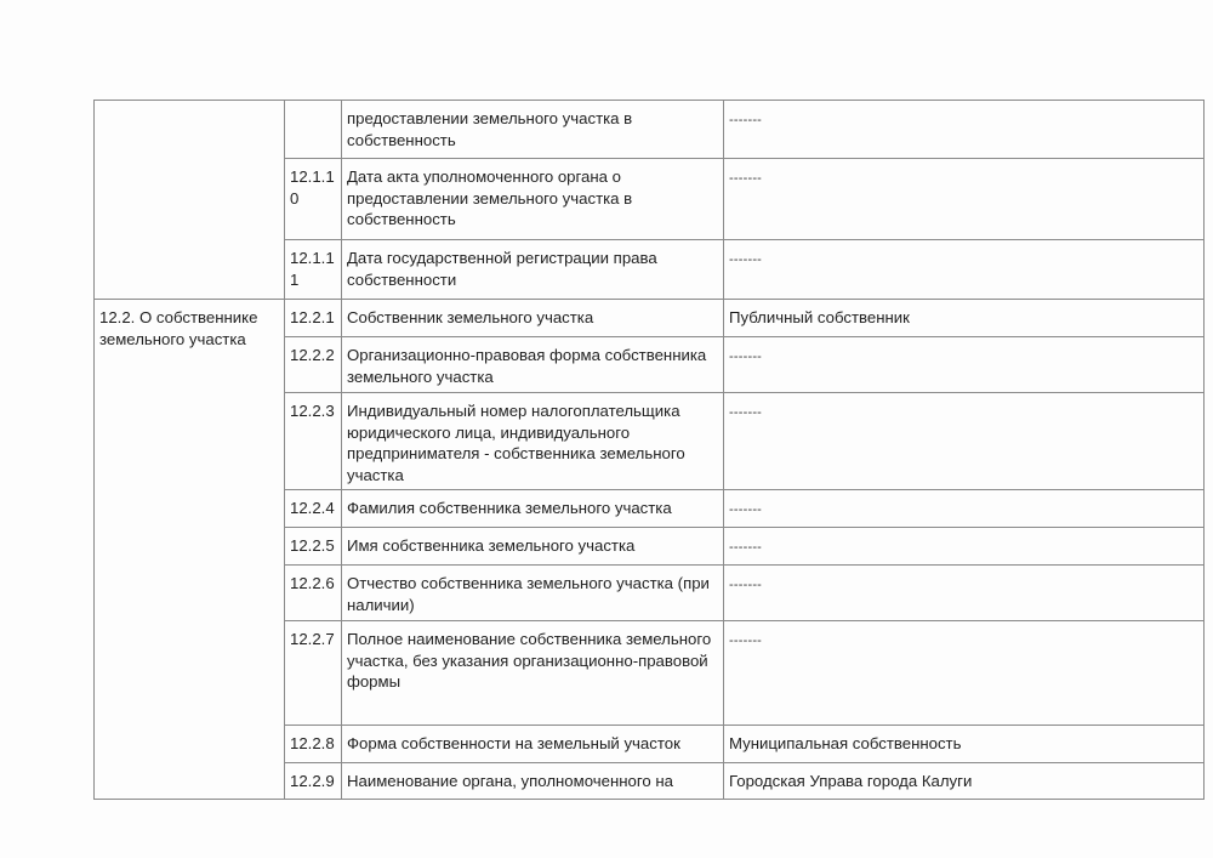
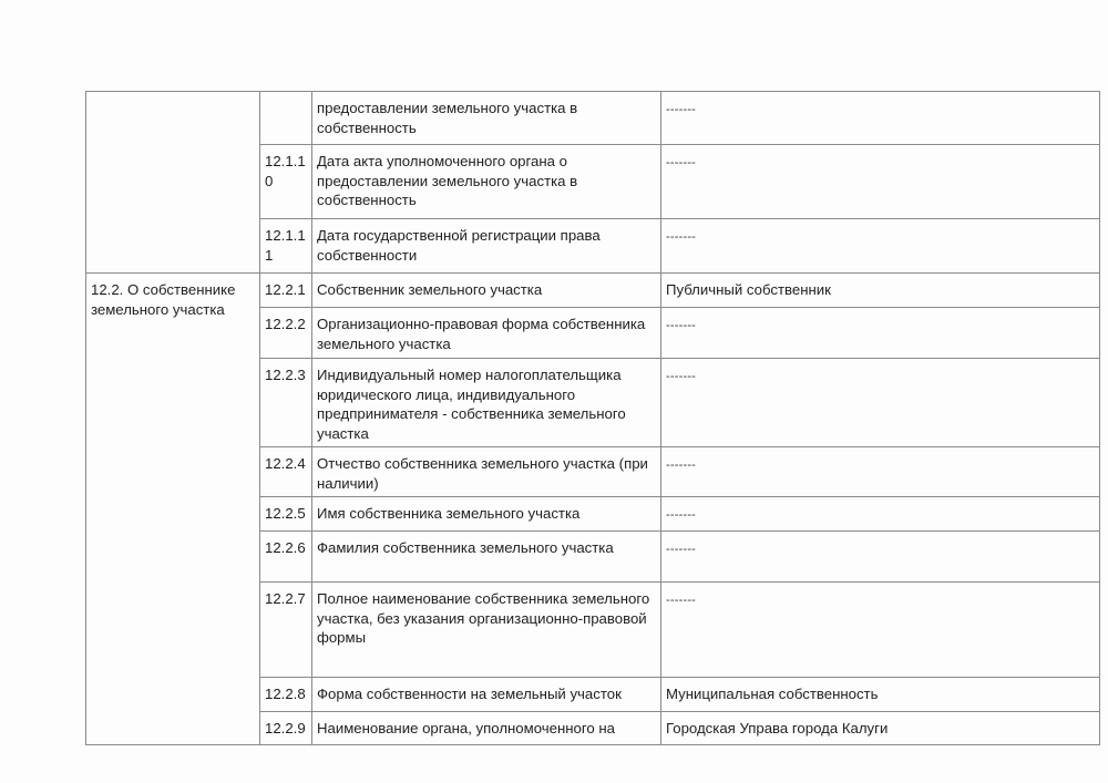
  		предоставлении земельного участка в собственность	-------
  12.1.1 0	Дата акта уполномоченного органа о предоставлении земельного участка в собственность	-------
  12.1.1 1	Дата государственной регистрации права собственности	-------
  12.2. О собственнике земельного участка	12.2.1	Собственник земельного участка	Публичный собственник
  12.2.2	Организационно-правовая форма собственника земельного участка	-------
  12.2.3	Индивидуальный номер налогоплательщика юридического лица, индивидуального предпринимателя - собственника земельного участка	-------
- 12.2.4	Фамилия собственника земельного участка	-------
+ 12.2.4	Отчество собственника земельного участка (при наличии)	-------
  12.2.5	Имя собственника земельного участка	-------
- 12.2.6	Отчество собственника земельного участка (при наличии)	-------
+ 12.2.6	Фамилия собственника земельного участка	-------
  12.2.7	Полное наименование собственника земельного участка, без указания организационно-правовой формы	-------
  12.2.8	Форма собственности на земельный участок	Муниципальная собственность
  12.2.9	Наименование органа, уполномоченного на	Городская Управа города Калуги
